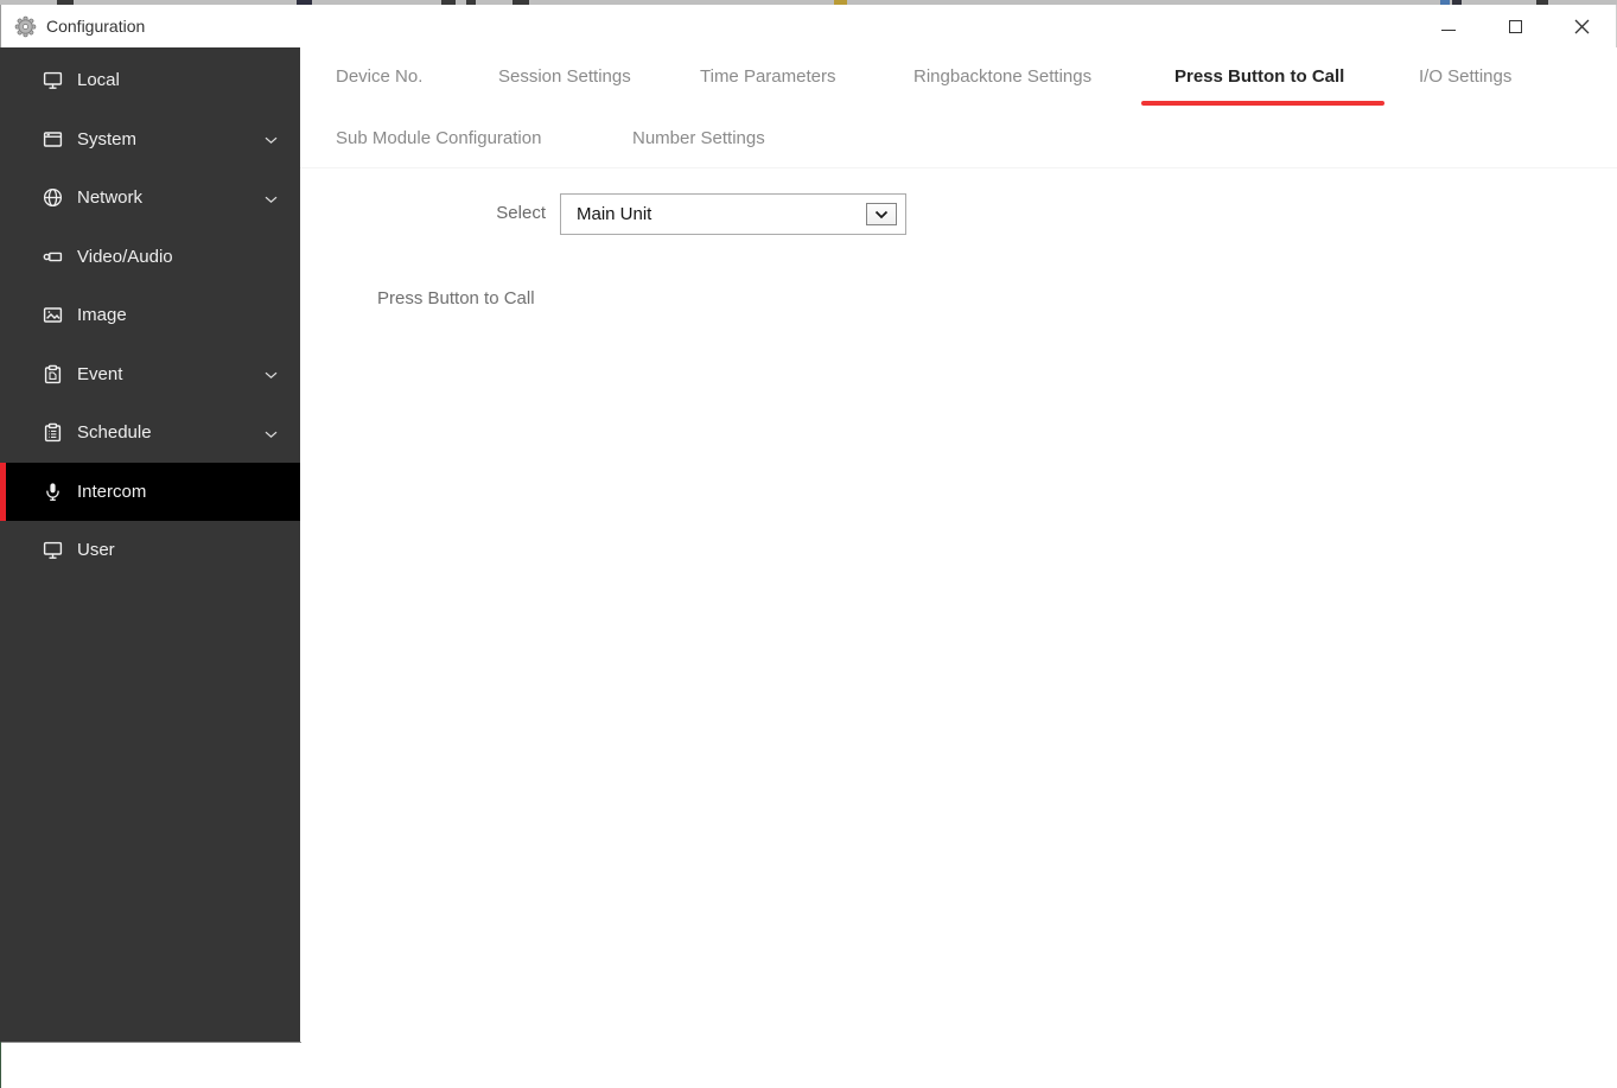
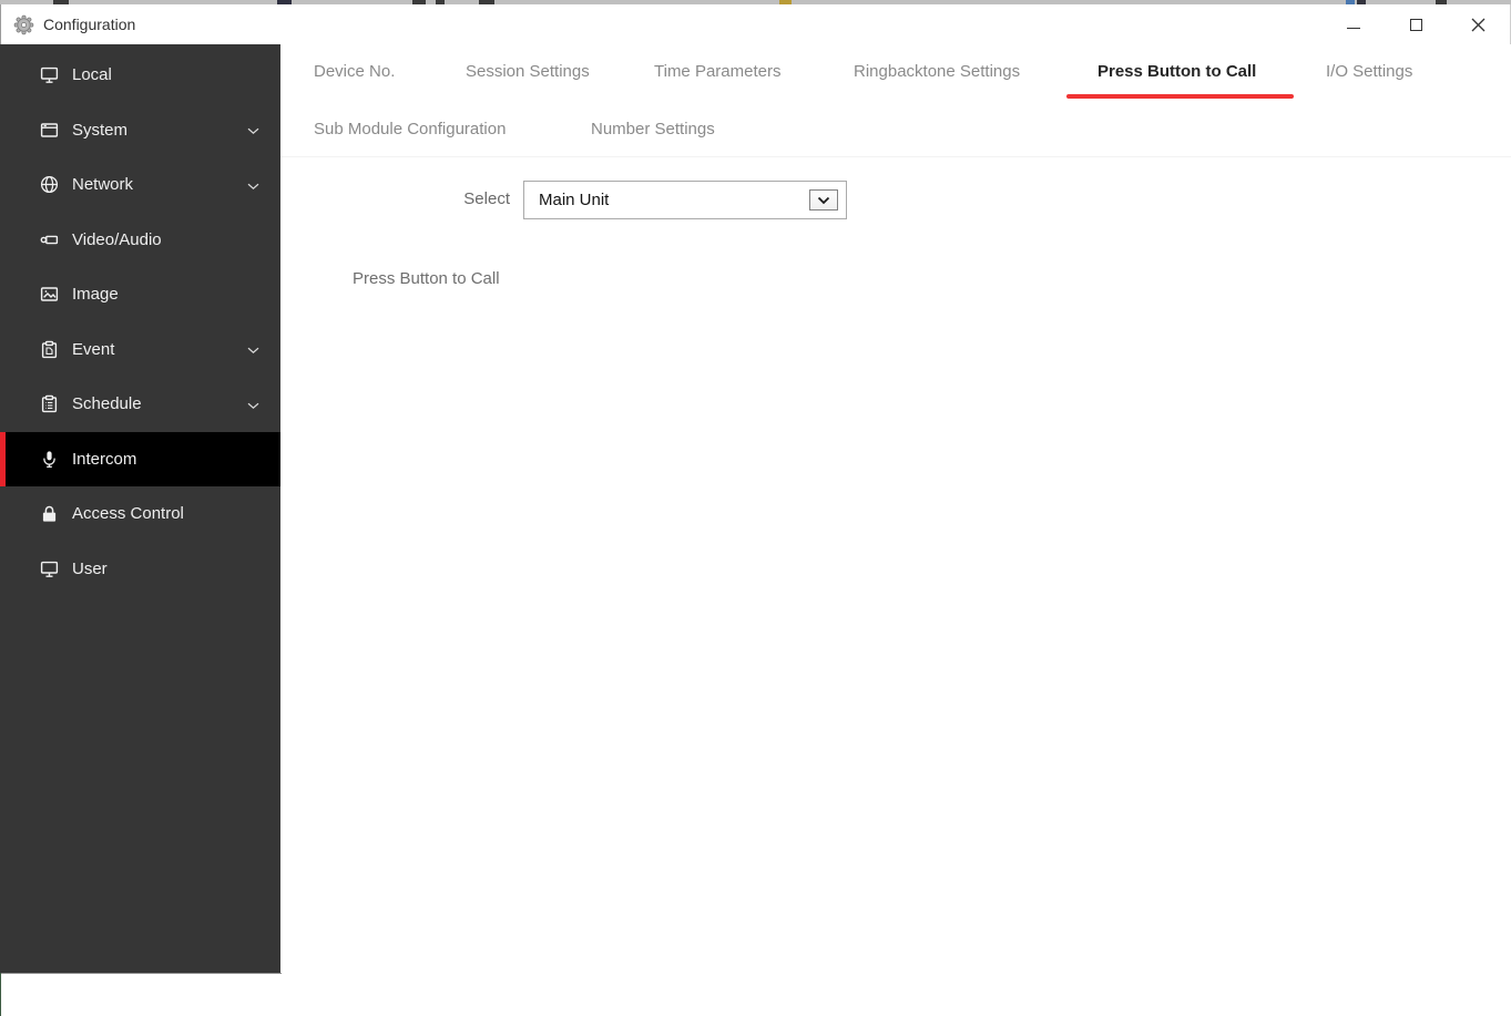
  Configuration
  Local
  System
  Network
  Video/Audio
  Image
  Event
  Schedule
  Intercom
+ Access Control
  User
  Device No.
  Session Settings
  Time Parameters
  Ringbacktone Settings
  Press Button to Call
  I/O Settings
  Sub Module Configuration
  Number Settings
  Select
  Main Unit
  Press Button to Call
